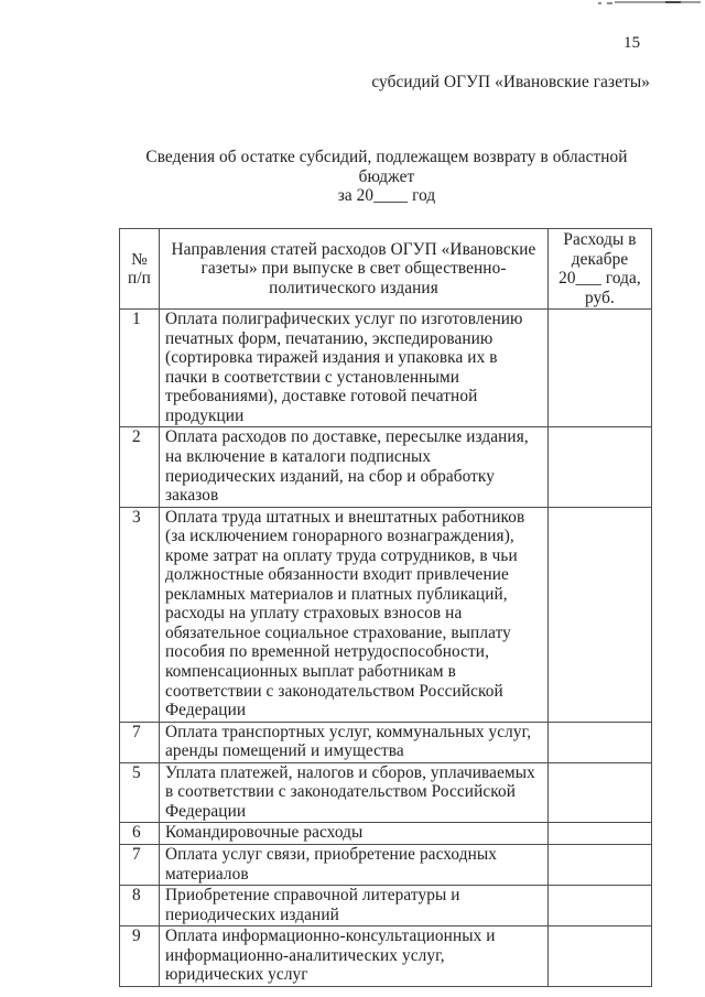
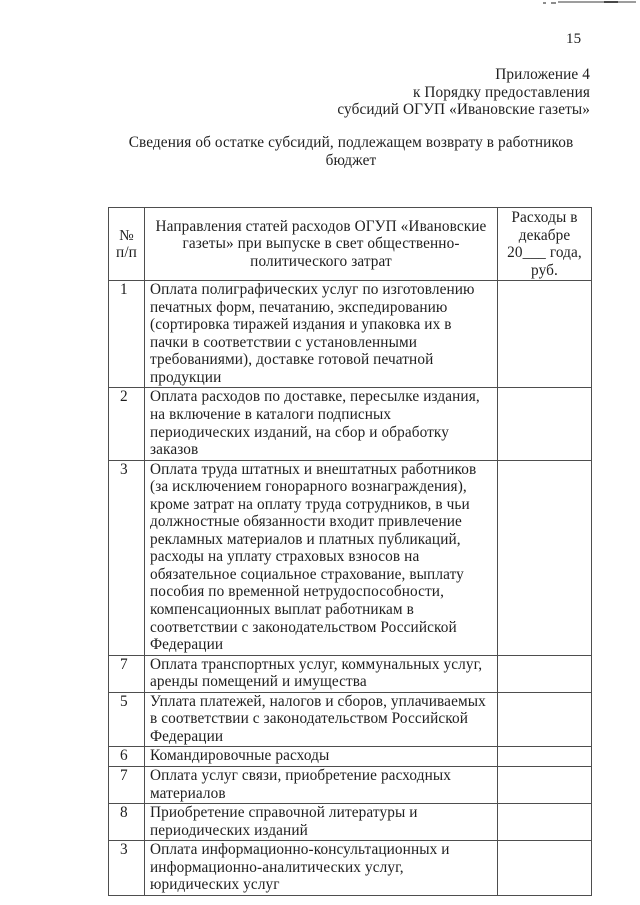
  15
+ Приложение 4
+ к Порядку предоставления
  субсидий ОГУП «Ивановские газеты»
- Сведения об остатке субсидий, подлежащем возврату в областной
+ Сведения об остатке субсидий, подлежащем возврату в работников
  бюджет
- за 20____ год
- № п/п	Направления статей расходов ОГУП «Ивановские газеты» при выпуске в свет общественно-политического издания	Расходы в декабре 20___ года, руб.
+ № п/п	Направления статей расходов ОГУП «Ивановские газеты» при выпуске в свет общественно-политического затрат	Расходы в декабре 20___ года, руб.
  1	Оплата полиграфических услуг по изготовлению печатных форм, печатанию, экспедированию (сортировка тиражей издания и упаковка их в пачки в соответствии с установленными требованиями), доставке готовой печатной продукции
  2	Оплата расходов по доставке, пересылке издания, на включение в каталоги подписных периодических изданий, на сбор и обработку заказов
  3	Оплата труда штатных и внештатных работников (за исключением гонорарного вознаграждения), кроме затрат на оплату труда сотрудников, в чьи должностные обязанности входит привлечение рекламных материалов и платных публикаций, расходы на уплату страховых взносов на обязательное социальное страхование, выплату пособия по временной нетрудоспособности, компенсационных выплат работникам в соответствии с законодательством Российской Федерации
  7	Оплата транспортных услуг, коммунальных услуг, аренды помещений и имущества
  5	Уплата платежей, налогов и сборов, уплачиваемых в соответствии с законодательством Российской Федерации
  6	Командировочные расходы
  7	Оплата услуг связи, приобретение расходных материалов
  8	Приобретение справочной литературы и периодических изданий
- 9	Оплата информационно-консультационных и информационно-аналитических услуг, юридических услуг
+ 3	Оплата информационно-консультационных и информационно-аналитических услуг, юридических услуг
